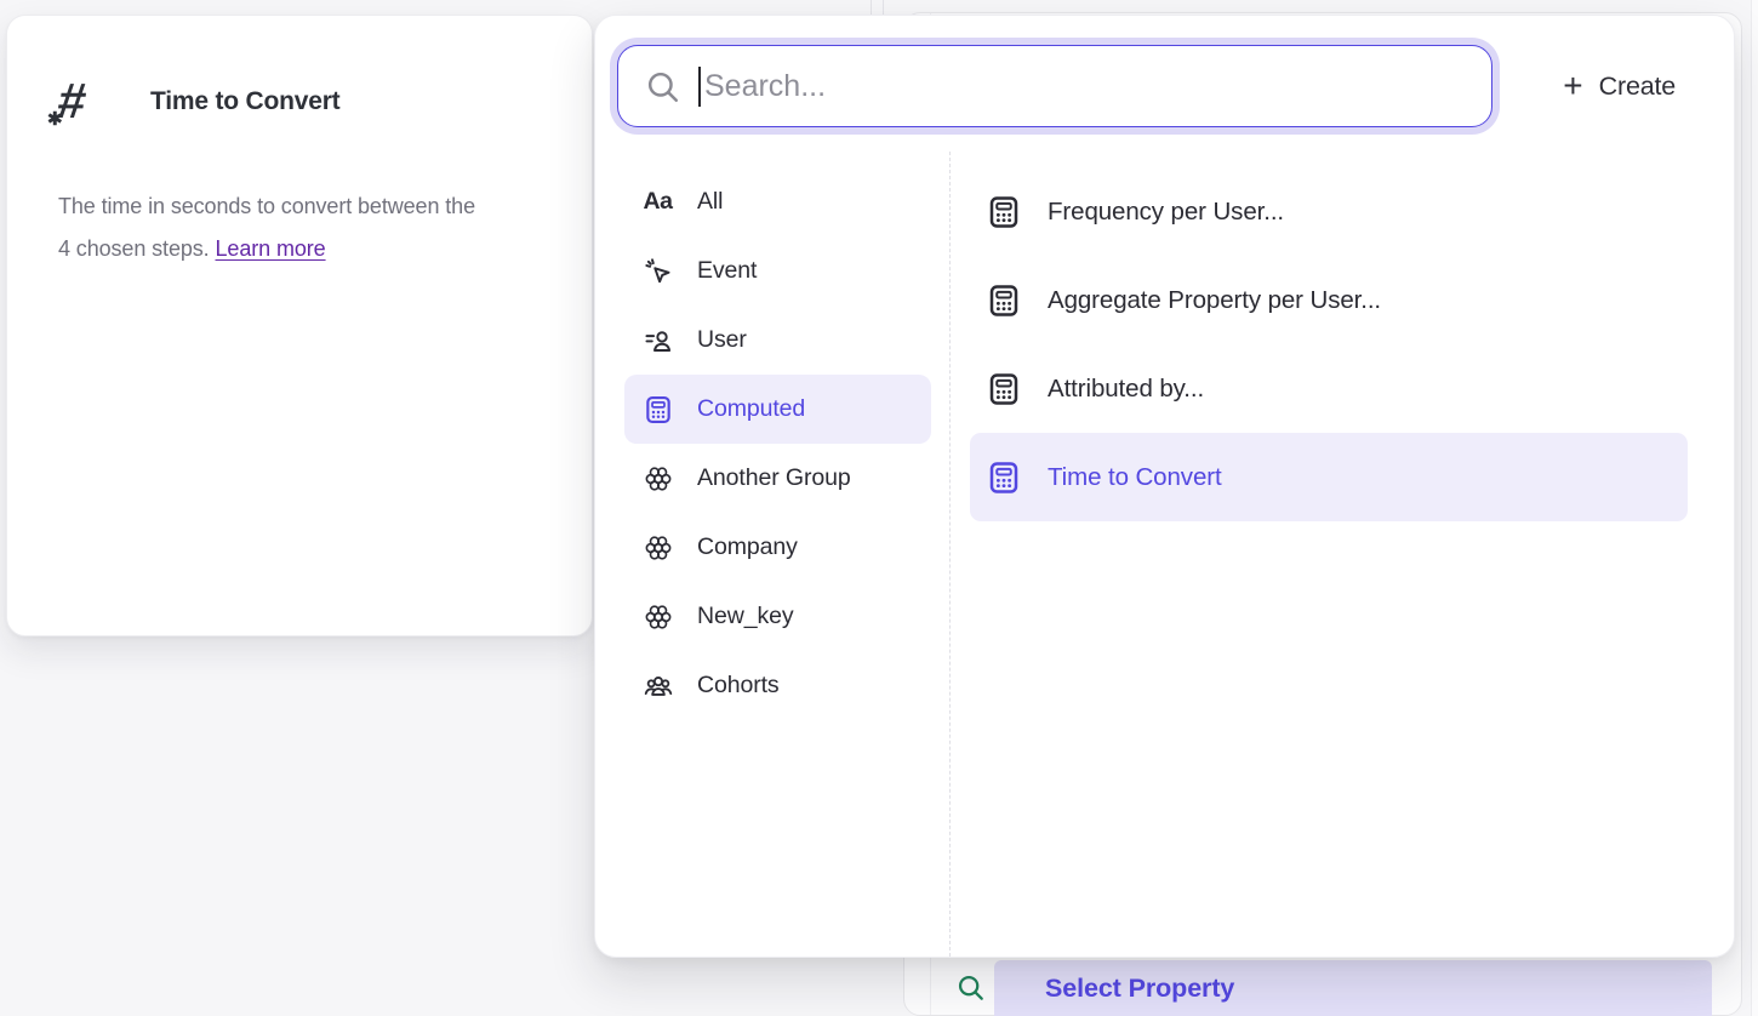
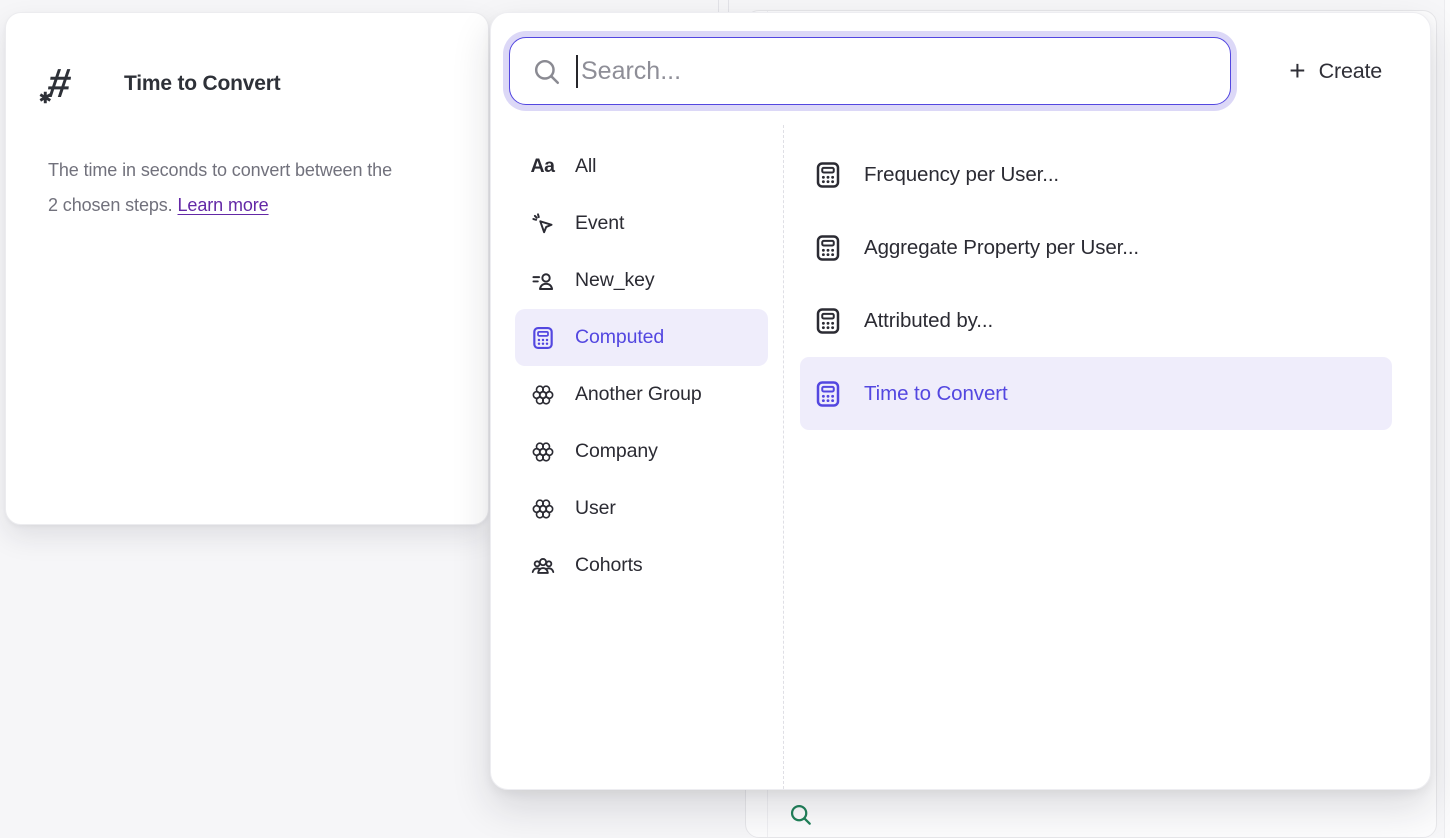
- Select Property
  ✱
  Time to Convert
- The time in seconds to convert between the 4 chosen steps. Learn more
+ The time in seconds to convert between the 2 chosen steps. Learn more
  Search...
  +
  Create
  Aa
  All
  Event
- User
+ New_key
  Computed
  Another Group
  Company
- New_key
+ User
  Cohorts
  Frequency per User...
  Aggregate Property per User...
  Attributed by...
  Time to Convert
